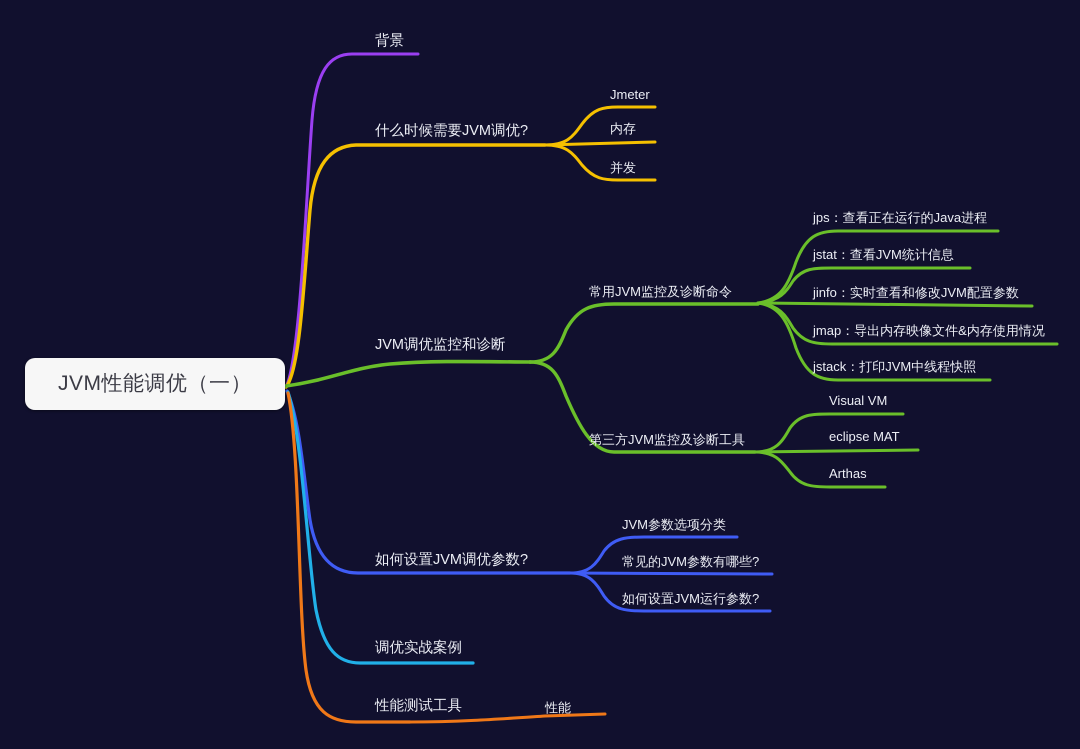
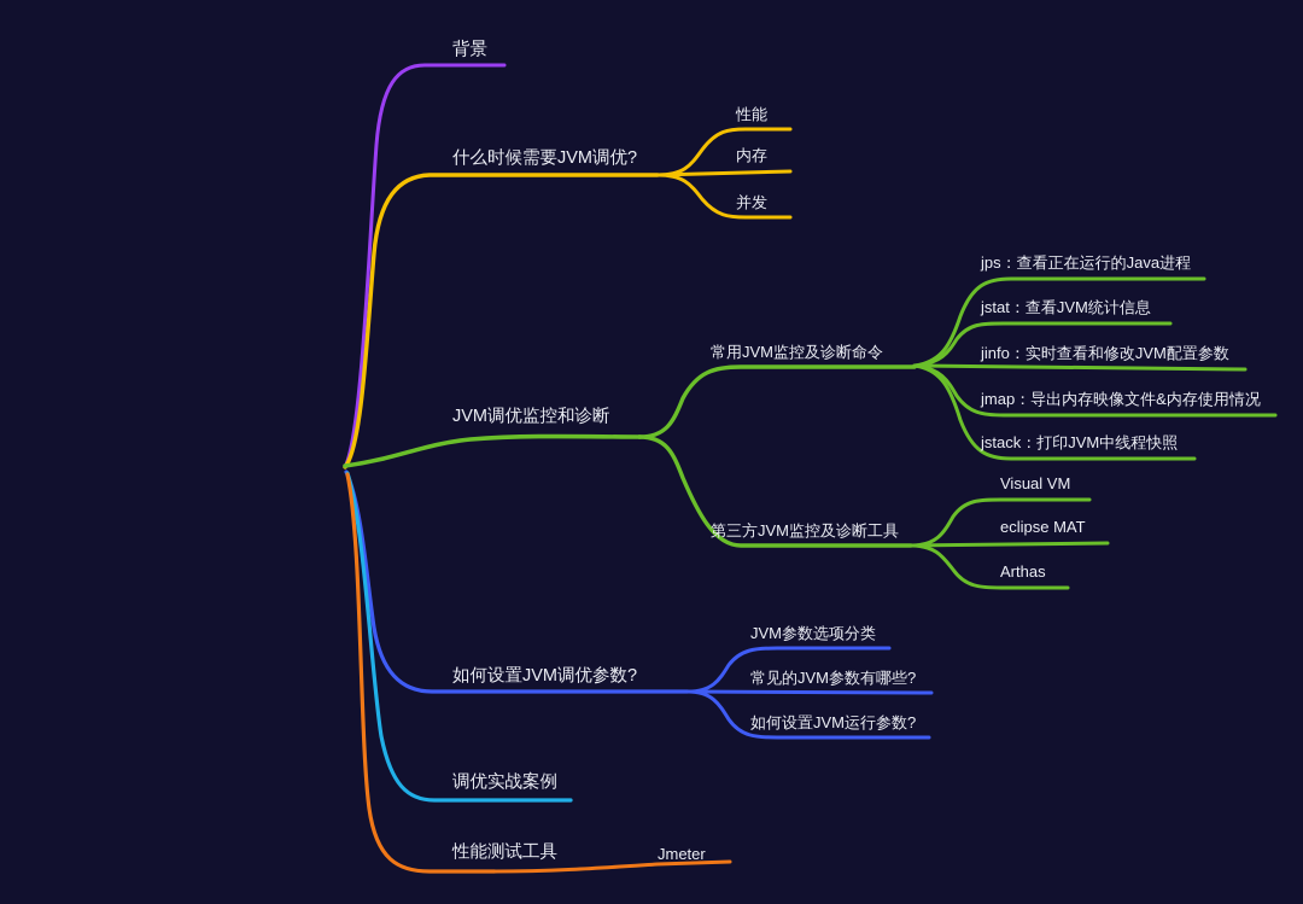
- JVM性能调优（一）
  背景
  什么时候需要JVM调优?
  JVM调优监控和诊断
  如何设置JVM调优参数?
  调优实战案例
  性能测试工具
- Jmeter
+ 性能
  内存
  并发
  常用JVM监控及诊断命令
  第三方JVM监控及诊断工具
  jps：查看正在运行的Java进程
  jstat：查看JVM统计信息
  jinfo：实时查看和修改JVM配置参数
  jmap：导出内存映像文件&内存使用情况
  jstack：打印JVM中线程快照
  Visual VM
  eclipse MAT
  Arthas
  JVM参数选项分类
  常见的JVM参数有哪些?
  如何设置JVM运行参数?
- 性能
+ Jmeter
